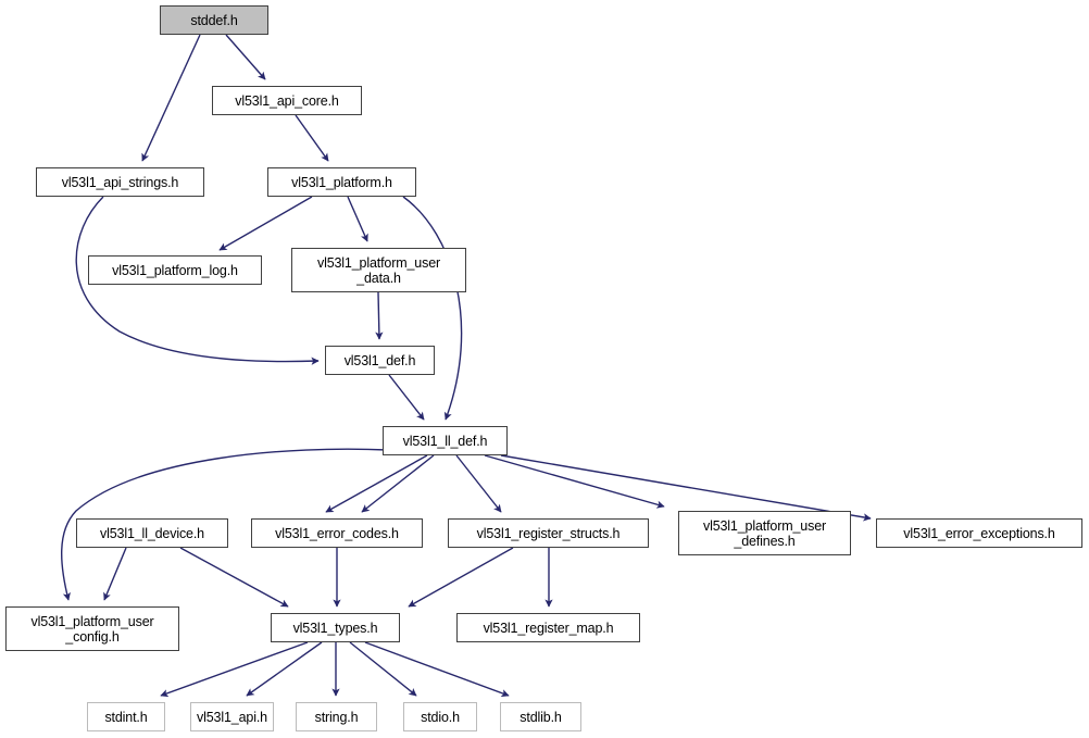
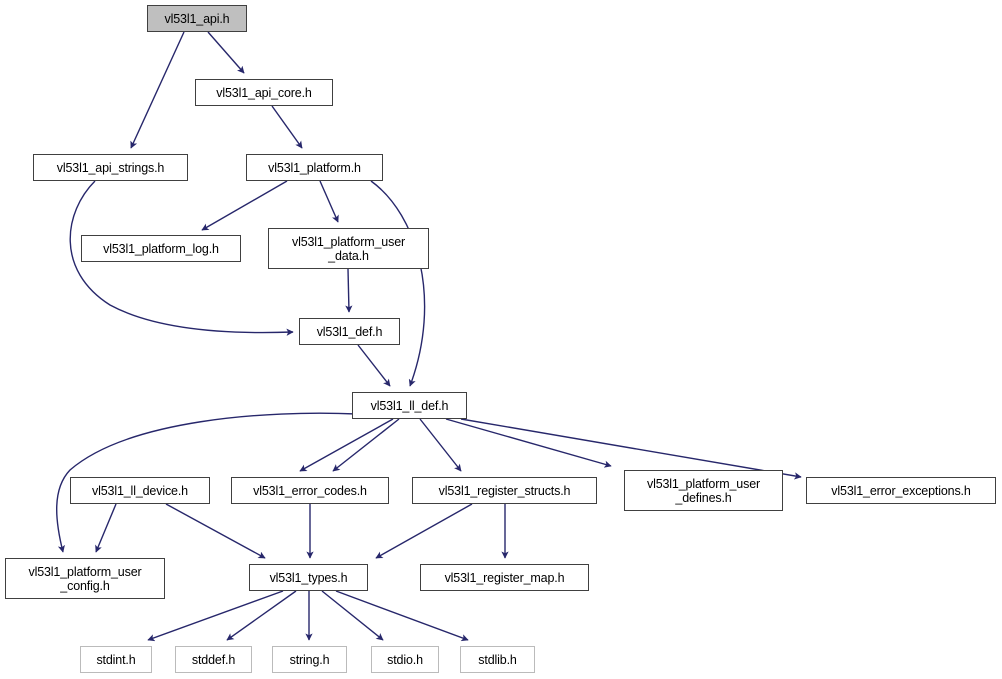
- stddef.h
+ vl53l1_api.h
  vl53l1_api_core.h
  vl53l1_api_strings.h
  vl53l1_platform.h
  vl53l1_platform_log.h
  vl53l1_platform_user
  _data.h
  vl53l1_def.h
  vl53l1_ll_def.h
  vl53l1_ll_device.h
  vl53l1_error_codes.h
  vl53l1_register_structs.h
  vl53l1_platform_user
  _defines.h
  vl53l1_error_exceptions.h
  vl53l1_platform_user
  _config.h
  vl53l1_types.h
  vl53l1_register_map.h
  stdint.h
- vl53l1_api.h
+ stddef.h
  string.h
  stdio.h
  stdlib.h
